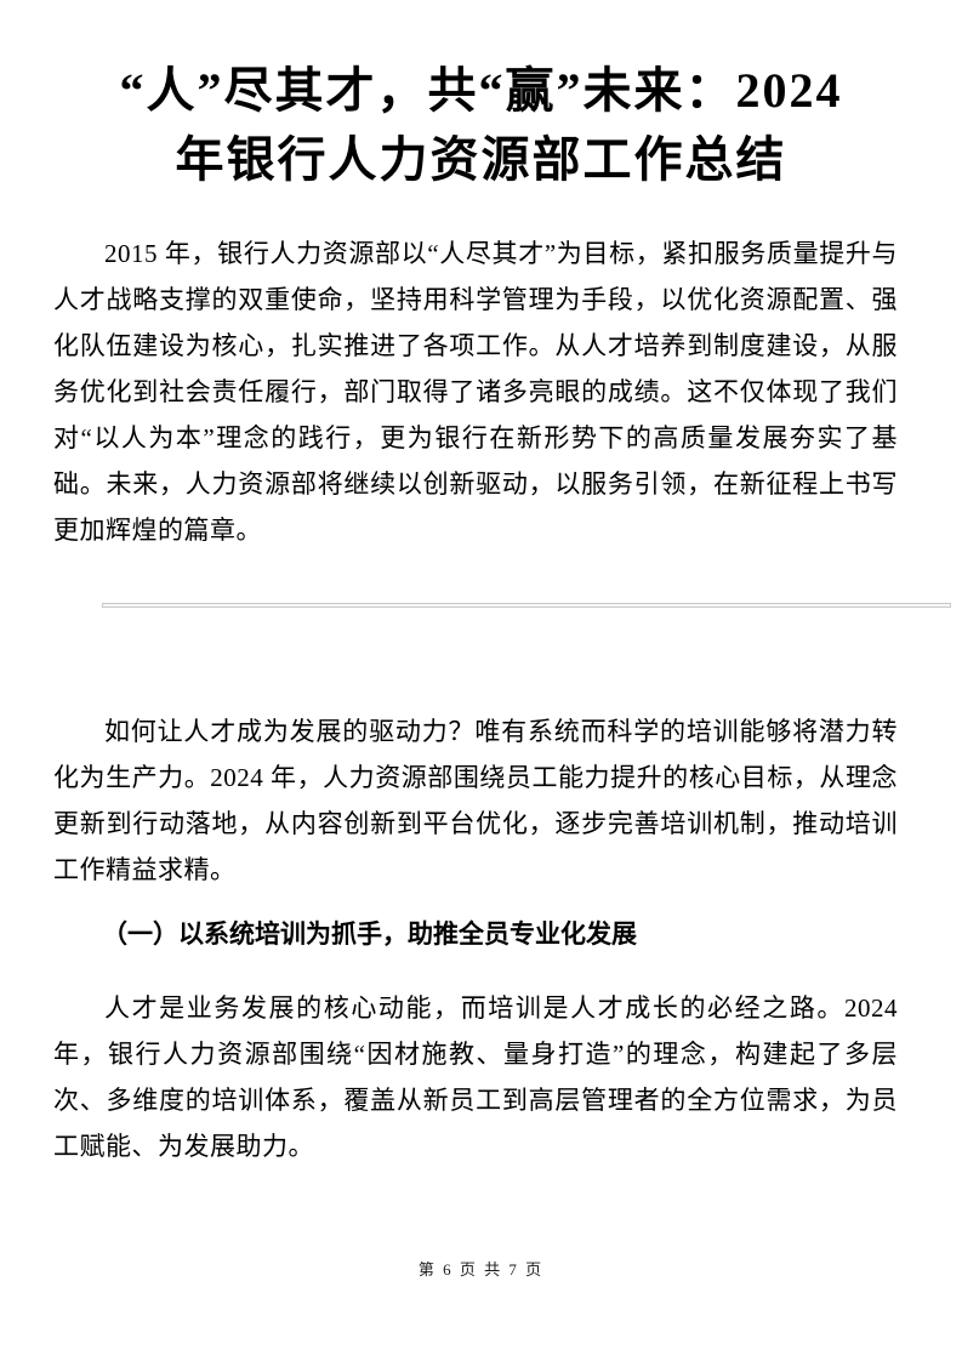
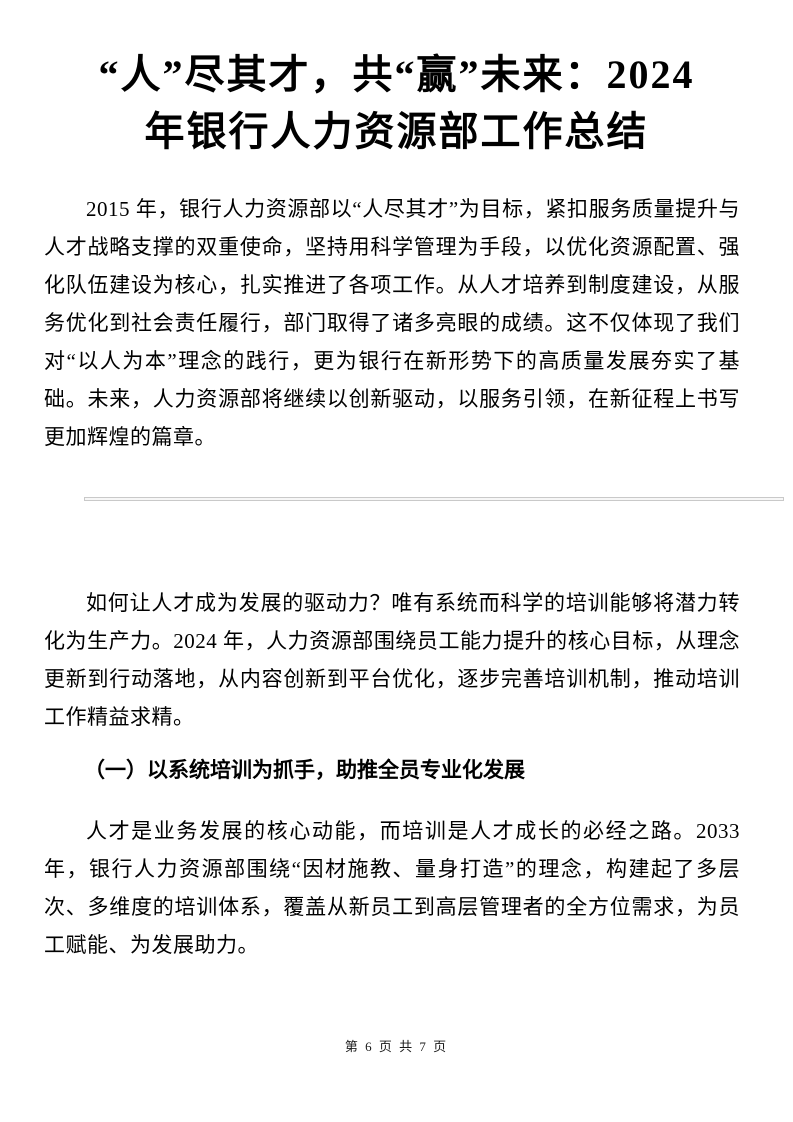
  “人”尽其才，共“赢”未来：2024
  年银行人力资源部工作总结
  2015 年，银行人力资源部以“人尽其才”为目标，紧扣服务质量提升与人才战略支撑的双重使命，坚持用科学管理为手段，以优化资源配置、强化队伍建设为核心，扎实推进了各项工作。从人才培养到制度建设，从服务优化到社会责任履行，部门取得了诸多亮眼的成绩。这不仅体现了我们对“以人为本”理念的践行，更为银行在新形势下的高质量发展夯实了基础。未来，人力资源部将继续以创新驱动，以服务引领，在新征程上书写更加辉煌的篇章。
  如何让人才成为发展的驱动力？唯有系统而科学的培训能够将潜力转化为生产力。2024 年，人力资源部围绕员工能力提升的核心目标，从理念更新到行动落地，从内容创新到平台优化，逐步完善培训机制，推动培训工作精益求精。
  （一）以系统培训为抓手，助推全员专业化发展
- 人才是业务发展的核心动能，而培训是人才成长的必经之路。2024 年，银行人力资源部围绕“因材施教、量身打造”的理念，构建起了多层次、多维度的培训体系，覆盖从新员工到高层管理者的全方位需求，为员工赋能、为发展助力。
+ 人才是业务发展的核心动能，而培训是人才成长的必经之路。2033 年，银行人力资源部围绕“因材施教、量身打造”的理念，构建起了多层次、多维度的培训体系，覆盖从新员工到高层管理者的全方位需求，为员工赋能、为发展助力。
  第 6 页 共 7 页
